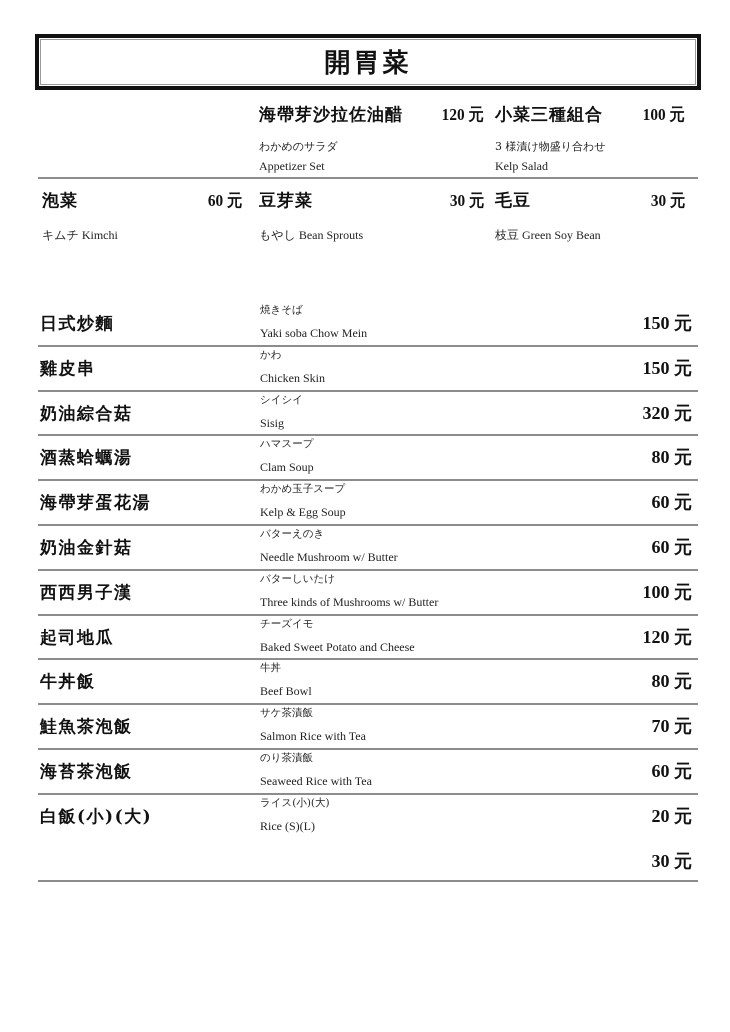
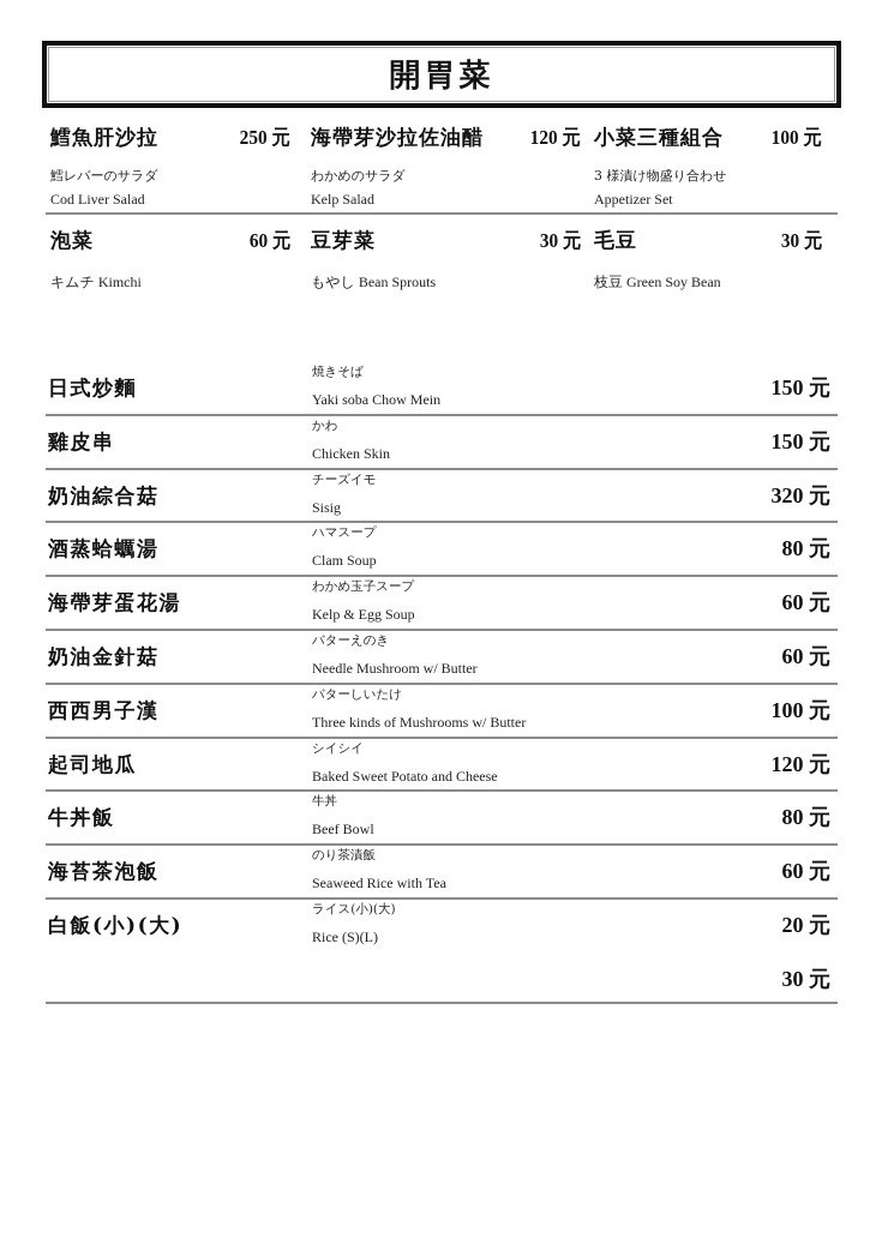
  開胃菜
+ 鱈魚肝沙拉
+ 250 元
+ 鱈レバーのサラダ
+ Cod Liver Salad
  海帶芽沙拉佐油醋
  120 元
  わかめのサラダ
- Appetizer Set
+ Kelp Salad
  小菜三種組合
  100 元
  3 様漬け物盛り合わせ
- Kelp Salad
+ Appetizer Set
  泡菜
  60 元
  キムチ Kimchi
  豆芽菜
  30 元
  もやし Bean Sprouts
  毛豆
  30 元
  枝豆 Green Soy Bean
  日式炒麵
  焼きそば
  Yaki soba Chow Mein
  150 元
  雞皮串
  かわ
  Chicken Skin
  150 元
  奶油綜合菇
- シイシイ
+ チーズイモ
  Sisig
  320 元
  酒蒸蛤蠣湯
  ハマスープ
  Clam Soup
  80 元
  海帶芽蛋花湯
  わかめ玉子スープ
  Kelp & Egg Soup
  60 元
  奶油金針菇
  バターえのき
  Needle Mushroom w/ Butter
  60 元
  西西男子漢
  バターしいたけ
  Three kinds of Mushrooms w/ Butter
  100 元
  起司地瓜
- チーズイモ
+ シイシイ
  Baked Sweet Potato and Cheese
  120 元
  牛丼飯
  牛丼
  Beef Bowl
  80 元
- 鮭魚茶泡飯
- サケ茶漬飯
- Salmon Rice with Tea
- 70 元
  海苔茶泡飯
  のり茶漬飯
  Seaweed Rice with Tea
  60 元
  白飯(小)(大)
  ライス(小)(大)
  Rice (S)(L)
  20 元
  30 元
